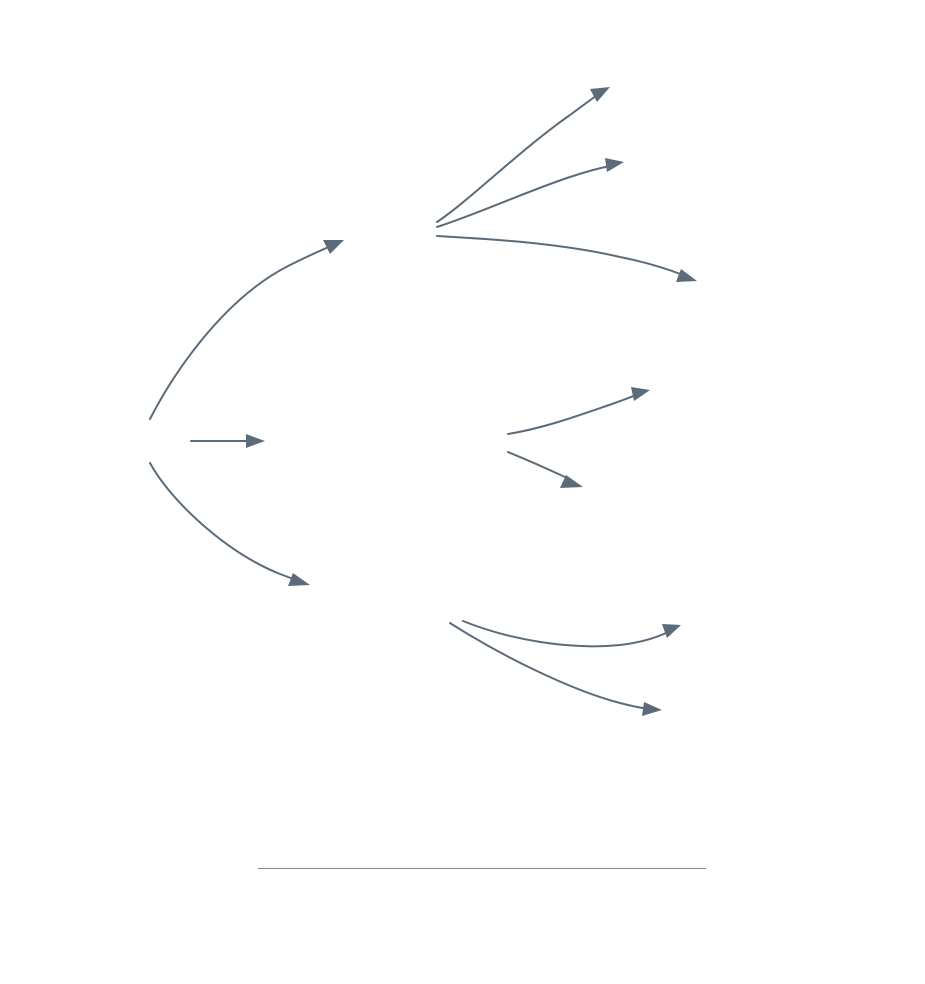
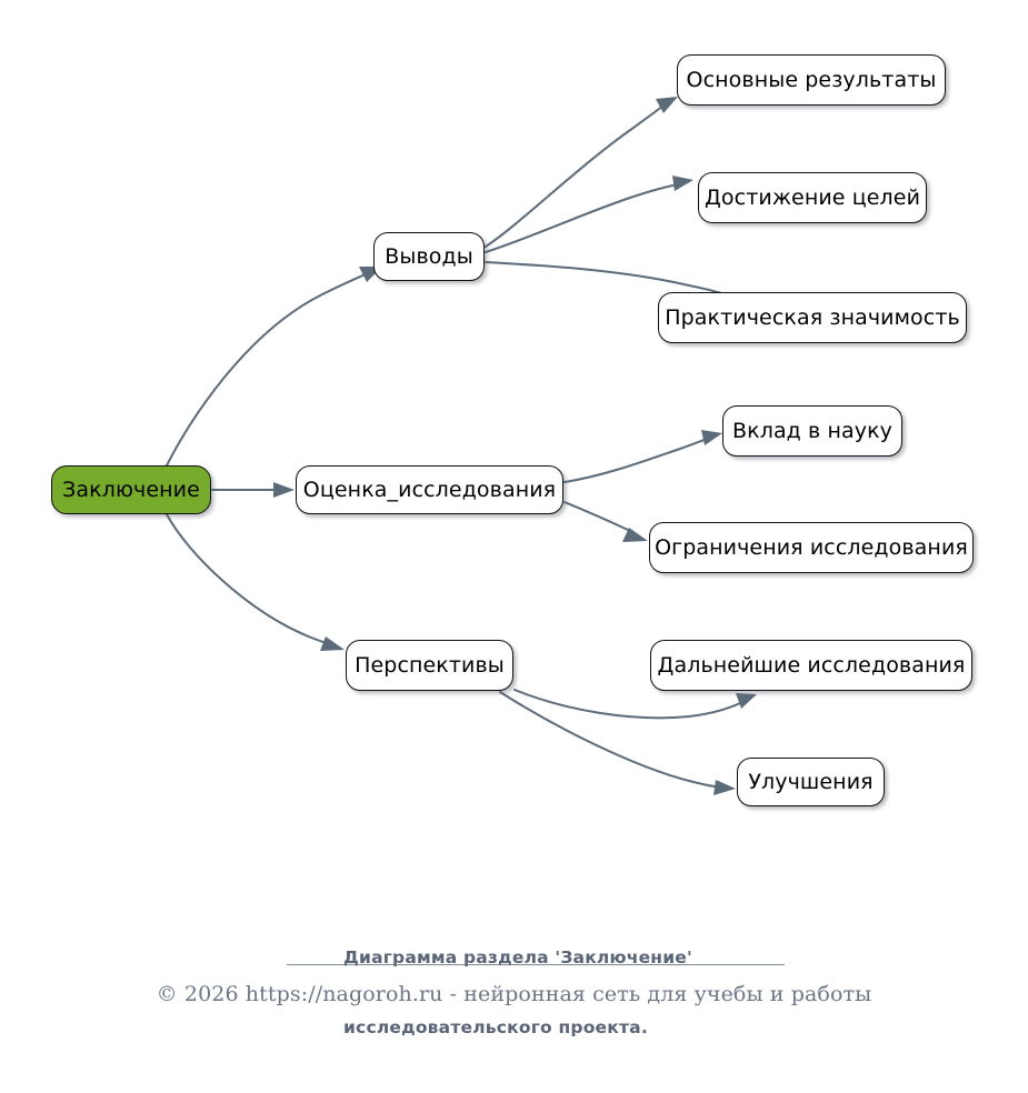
+ Заключение
+ Выводы
+ Основные результаты
+ Достижение целей
+ Практическая значимость
+ Оценка_исследования
+ Вклад в науку
+ Ограничения исследования
+ Перспективы
+ Дальнейшие исследования
+ Улучшения
+ Диаграмма раздела 'Заключение'
+ исследовательского проекта.
+ © 2026 https://nagoroh.ru - нейронная сеть для учебы и работы
